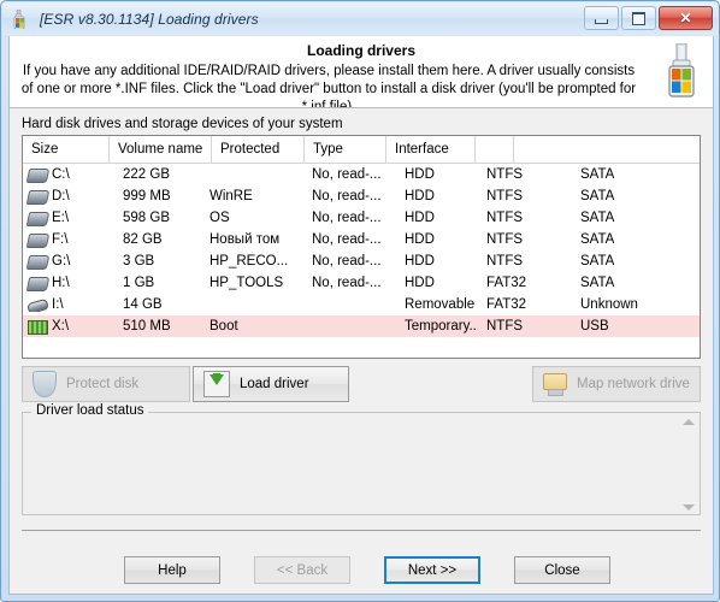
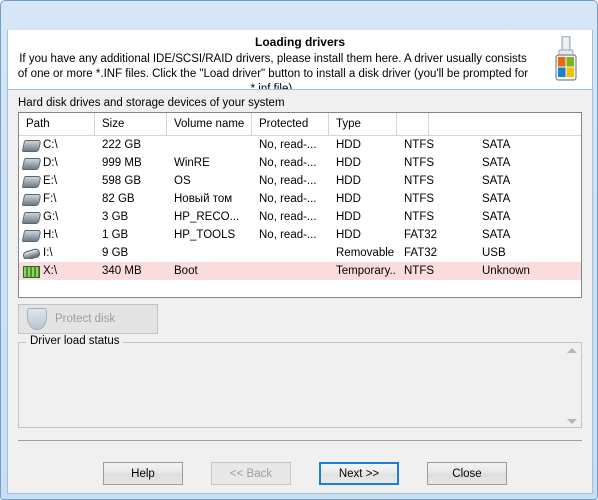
- [ESR v8.30.1134] Loading drivers
- ✕
  Loading drivers
- If you have any additional IDE/RAID/RAID drivers, please install them here. A driver usually consists of one or more *.INF files. Click the "Load driver" button to install a disk driver (you'll be prompted for
+ If you have any additional IDE/SCSI/RAID drivers, please install them here. A driver usually consists of one or more *.INF files. Click the "Load driver" button to install a disk driver (you'll be prompted for
  Hard disk drives and storage devices of your system
+ Path
  Size
  Volume name
  Protected
  Type
- Interface
  C:\
  222 GB
  No, read-...
  HDD
  NTFS
  SATA
  D:\
  999 MB
  WinRE
  No, read-...
  HDD
  NTFS
  SATA
  E:\
  598 GB
  OS
  No, read-...
  HDD
  NTFS
  SATA
  F:\
  82 GB
  Новый том
  No, read-...
  HDD
  NTFS
  SATA
  G:\
  3 GB
  HP_RECO...
  No, read-...
  HDD
  NTFS
  SATA
  H:\
  1 GB
  HP_TOOLS
  No, read-...
  HDD
  FAT32
  SATA
  I:\
- 14 GB
+ 9 GB
  Removable
  FAT32
- Unknown
+ USB
  X:\
- 510 MB
+ 340 MB
  Boot
  Temporary..
  NTFS
- USB
+ Unknown
  Protect disk
- Load driver
- Map network drive
  Driver load status
  Help
  << Back
  Next >>
  Close
